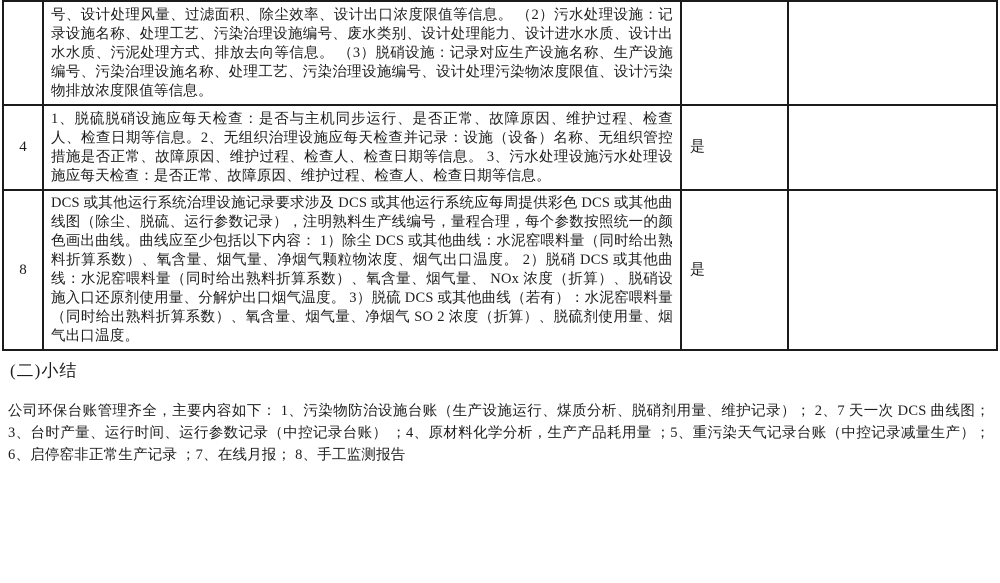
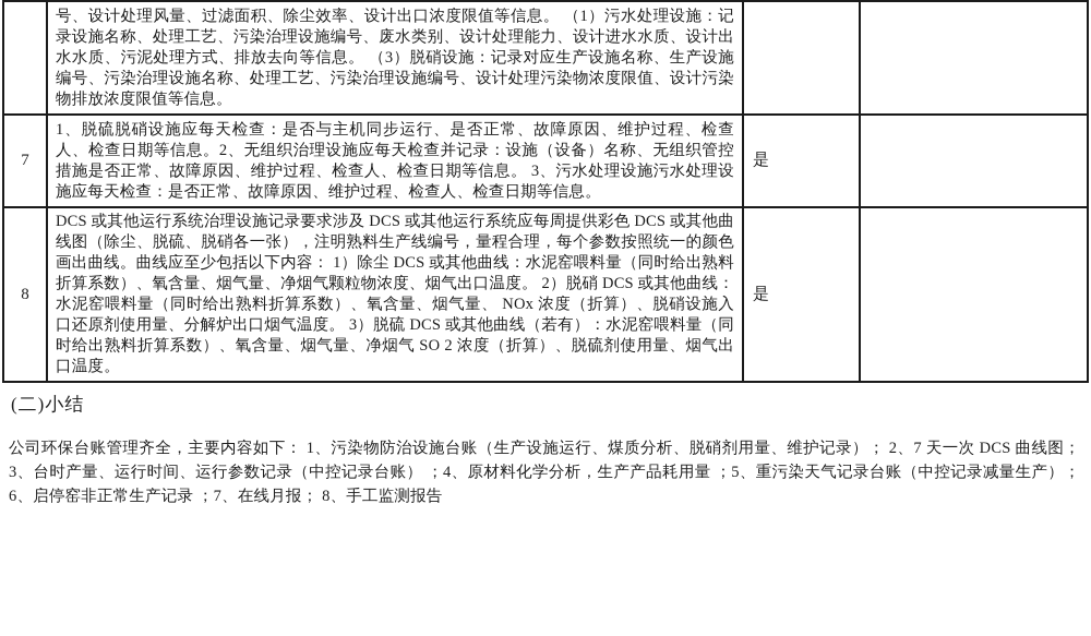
- 	号、设计处理风量、过滤面积、除尘效率、设计出口浓度限值等信息。 （2）污水处理设施：记录设施名称、处理工艺、污染治理设施编号、废水类别、设计处理能力、设计进水水质、设计出水水质、污泥处理方式、排放去向等信息。 （3）脱硝设施：记录对应生产设施名称、生产设施编号、污染治理设施名称、处理工艺、污染治理设施编号、设计处理污染物浓度限值、设计污染物排放浓度限值等信息。
+ 	号、设计处理风量、过滤面积、除尘效率、设计出口浓度限值等信息。 （1）污水处理设施：记录设施名称、处理工艺、污染治理设施编号、废水类别、设计处理能力、设计进水水质、设计出水水质、污泥处理方式、排放去向等信息。 （3）脱硝设施：记录对应生产设施名称、生产设施编号、污染治理设施名称、处理工艺、污染治理设施编号、设计处理污染物浓度限值、设计污染物排放浓度限值等信息。
- 4	1、脱硫脱硝设施应每天检查：是否与主机同步运行、是否正常、故障原因、维护过程、检查人、检查日期等信息。2、无组织治理设施应每天检查并记录：设施（设备）名称、无组织管控措施是否正常、故障原因、维护过程、检查人、检查日期等信息。 3、污水处理设施污水处理设施应每天检查：是否正常、故障原因、维护过程、检查人、检查日期等信息。	是
+ 7	1、脱硫脱硝设施应每天检查：是否与主机同步运行、是否正常、故障原因、维护过程、检查人、检查日期等信息。2、无组织治理设施应每天检查并记录：设施（设备）名称、无组织管控措施是否正常、故障原因、维护过程、检查人、检查日期等信息。 3、污水处理设施污水处理设施应每天检查：是否正常、故障原因、维护过程、检查人、检查日期等信息。	是
- 8	DCS 或其他运行系统治理设施记录要求涉及 DCS 或其他运行系统应每周提供彩色 DCS 或其他曲线图（除尘、脱硫、运行参数记录），注明熟料生产线编号，量程合理，每个参数按照统一的颜色画出曲线。曲线应至少包括以下内容： 1）除尘 DCS 或其他曲线：水泥窑喂料量（同时给出熟料折算系数）、氧含量、烟气量、净烟气颗粒物浓度、烟气出口温度。 2）脱硝 DCS 或其他曲线：水泥窑喂料量（同时给出熟料折算系数）、氧含量、烟气量、 NOx 浓度（折算）、脱硝设施入口还原剂使用量、分解炉出口烟气温度。 3）脱硫 DCS 或其他曲线（若有）：水泥窑喂料量（同时给出熟料折算系数）、氧含量、烟气量、净烟气 SO 2 浓度（折算）、脱硫剂使用量、烟气出口温度。	是
+ 8	DCS 或其他运行系统治理设施记录要求涉及 DCS 或其他运行系统应每周提供彩色 DCS 或其他曲线图（除尘、脱硫、脱硝各一张），注明熟料生产线编号，量程合理，每个参数按照统一的颜色画出曲线。曲线应至少包括以下内容： 1）除尘 DCS 或其他曲线：水泥窑喂料量（同时给出熟料折算系数）、氧含量、烟气量、净烟气颗粒物浓度、烟气出口温度。 2）脱硝 DCS 或其他曲线：水泥窑喂料量（同时给出熟料折算系数）、氧含量、烟气量、 NOx 浓度（折算）、脱硝设施入口还原剂使用量、分解炉出口烟气温度。 3）脱硫 DCS 或其他曲线（若有）：水泥窑喂料量（同时给出熟料折算系数）、氧含量、烟气量、净烟气 SO 2 浓度（折算）、脱硫剂使用量、烟气出口温度。	是
  (二)小结
  公司环保台账管理齐全，主要内容如下： 1、污染物防治设施台账（生产设施运行、煤质分析、脱硝剂用量、维护记录）； 2、7 天一次 DCS 曲线图； 3、台时产量、运行时间、运行参数记录（中控记录台账） ；4、原材料化学分析，生产产品耗用量 ；5、重污染天气记录台账（中控记录减量生产）； 6、启停窑非正常生产记录 ；7、在线月报； 8、手工监测报告
